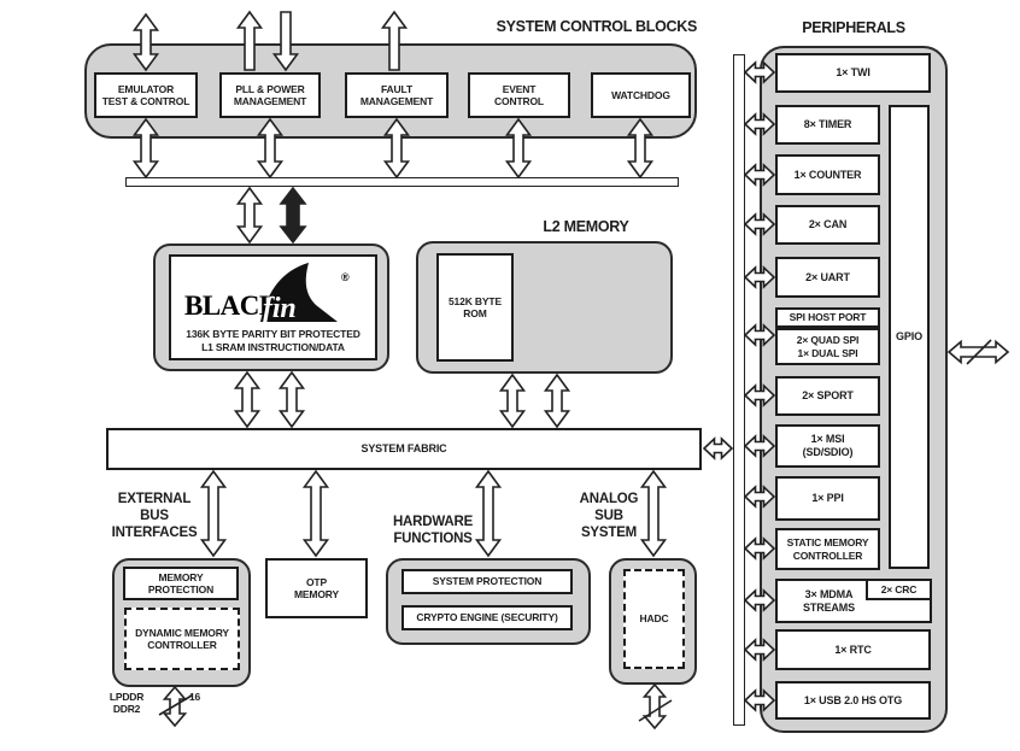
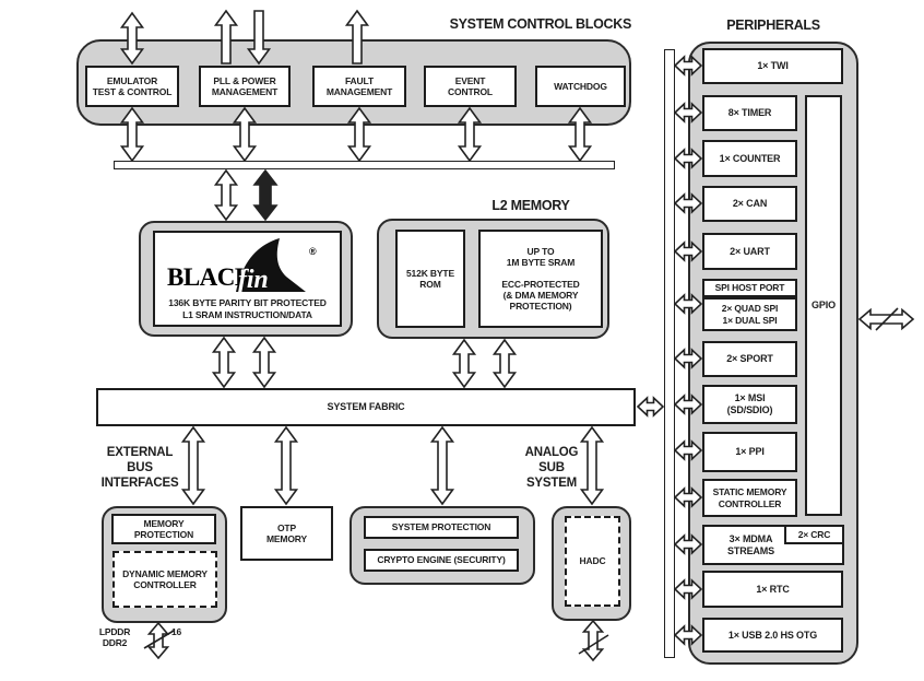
  SYSTEM CONTROL BLOCKS
  PERIPHERALS
  L2 MEMORY
  EXTERNAL
  BUS
  INTERFACES
- HARDWARE
- FUNCTIONS
  ANALOG
  SUB
  SYSTEM
  EMULATOR
  TEST & CONTROL
  PLL & POWER
  MANAGEMENT
  FAULT
  MANAGEMENT
  EVENT
  CONTROL
  WATCHDOG
  BLACK
  fin
  ®
  136K BYTE PARITY BIT PROTECTED
  L1 SRAM INSTRUCTION/DATA
  512K BYTE
  ROM
+ UP TO
+ 1M BYTE SRAM
+ ECC-PROTECTED
+ (& DMA MEMORY
+ PROTECTION)
  SYSTEM FABRIC
  MEMORY
  PROTECTION
  DYNAMIC MEMORY
  CONTROLLER
  LPDDR
  DDR2
  16
  OTP
  MEMORY
  SYSTEM PROTECTION
  CRYPTO ENGINE (SECURITY)
  HADC
  1× TWI
  8× TIMER
  1× COUNTER
  2× CAN
  2× UART
  SPI HOST PORT
  2× QUAD SPI
  1× DUAL SPI
  2× SPORT
  1× MSI
  (SD/SDIO)
  1× PPI
  STATIC MEMORY
  CONTROLLER
  3× MDMA
  STREAMS
  2× CRC
  1× RTC
  1× USB 2.0 HS OTG
  GPIO
